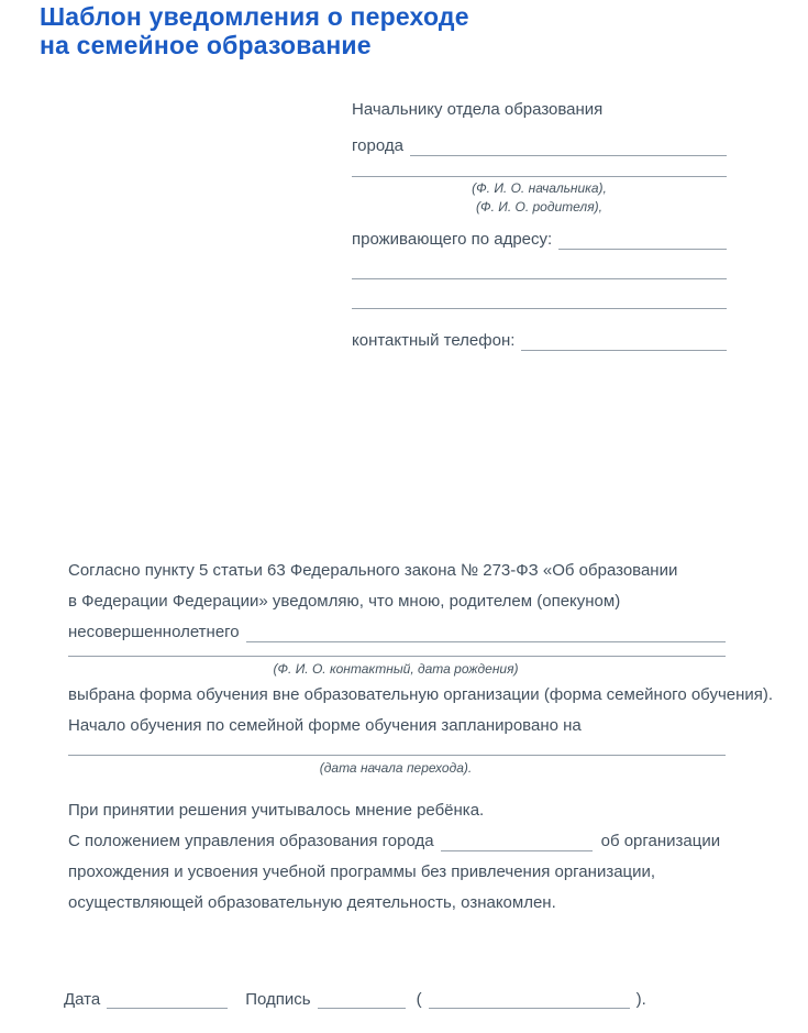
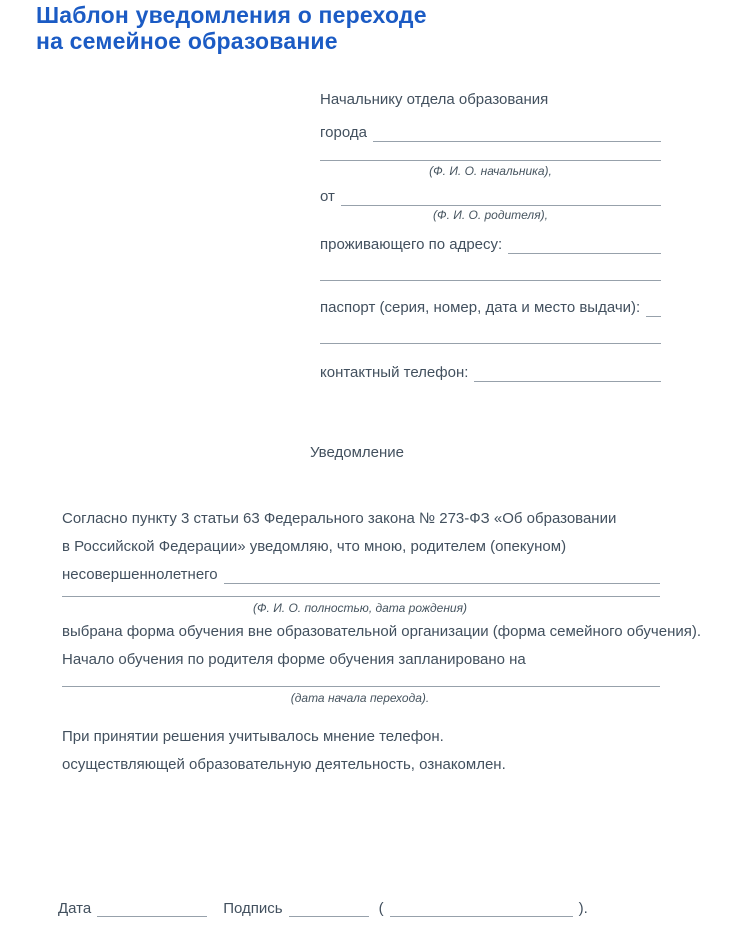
  Шаблон уведомления о переходе
  на семейное образование
  Начальнику отдела образования
  города
  (Ф. И. О. начальника),
+ от
  (Ф. И. О. родителя),
  проживающего по адресу:
+ паспорт (серия, номер, дата и место выдачи):
  контактный телефон:
+ Уведомление
- Согласно пункту 5 статьи 63 Федерального закона № 273-ФЗ «Об образовании
+ Согласно пункту 3 статьи 63 Федерального закона № 273-ФЗ «Об образовании
- в Федерации Федерации» уведомляю, что мною, родителем (опекуном)
+ в Российской Федерации» уведомляю, что мною, родителем (опекуном)
  несовершеннолетнего
- (Ф. И. О. контактный, дата рождения)
+ (Ф. И. О. полностью, дата рождения)
- выбрана форма обучения вне образовательную организации (форма семейного обучения).
+ выбрана форма обучения вне образовательной организации (форма семейного обучения).
- Начало обучения по семейной форме обучения запланировано на
+ Начало обучения по родителя форме обучения запланировано на
  (дата начала перехода).
- При принятии решения учитывалось мнение ребёнка.
+ При принятии решения учитывалось мнение телефон.
- С положением управления образования города
- об организации
- прохождения и усвоения учебной программы без привлечения организации,
  осуществляющей образовательную деятельность, ознакомлен.
  Дата
  Подпись
  (
  ).
